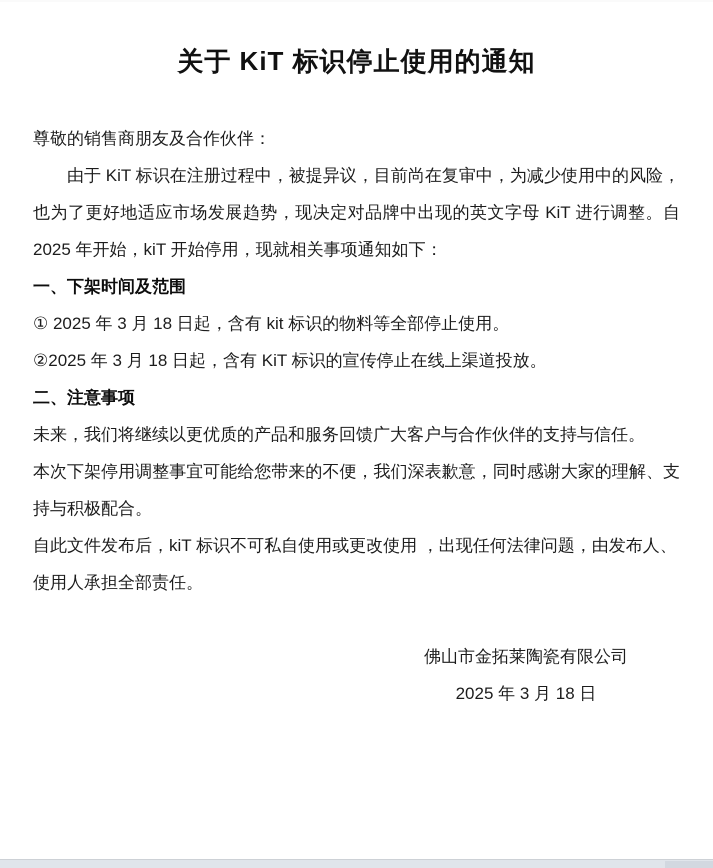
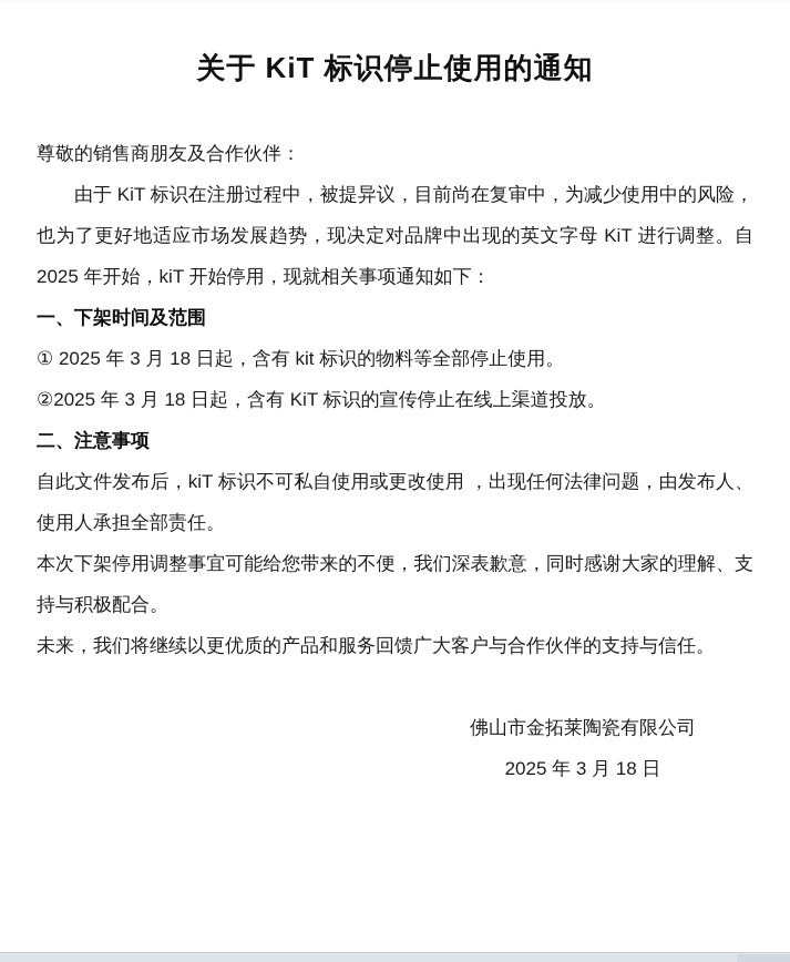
  关于 KiT 标识停止使用的通知
  尊敬的销售商朋友及合作伙伴：
  由于 KiT 标识在注册过程中，被提异议，目前尚在复审中，为减少使用中的风险，也为了更好地适应市场发展趋势，现决定对品牌中出现的英文字母 KiT 进行调整。自 2025 年开始，kiT 开始停用，现就相关事项通知如下：
  一、下架时间及范围
  ① 2025 年 3 月 18 日起，含有 kit 标识的物料等全部停止使用。
  ②2025 年 3 月 18 日起，含有 KiT 标识的宣传停止在线上渠道投放。
  二、注意事项
- 未来，我们将继续以更优质的产品和服务回馈广大客户与合作伙伴的支持与信任。
+ 自此文件发布后，kiT 标识不可私自使用或更改使用 ，出现任何法律问题，由发布人、使用人承担全部责任。
  本次下架停用调整事宜可能给您带来的不便，我们深表歉意，同时感谢大家的理解、支持与积极配合。
- 自此文件发布后，kiT 标识不可私自使用或更改使用 ，出现任何法律问题，由发布人、使用人承担全部责任。
+ 未来，我们将继续以更优质的产品和服务回馈广大客户与合作伙伴的支持与信任。
  佛山市金拓莱陶瓷有限公司
  2025 年 3 月 18 日
